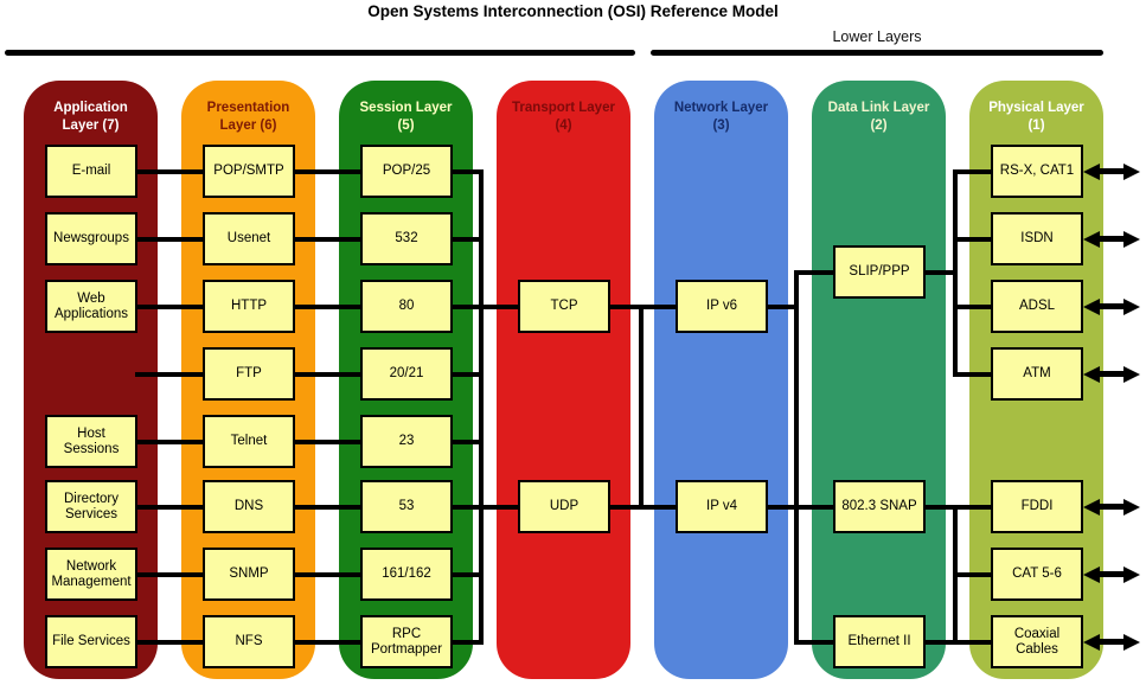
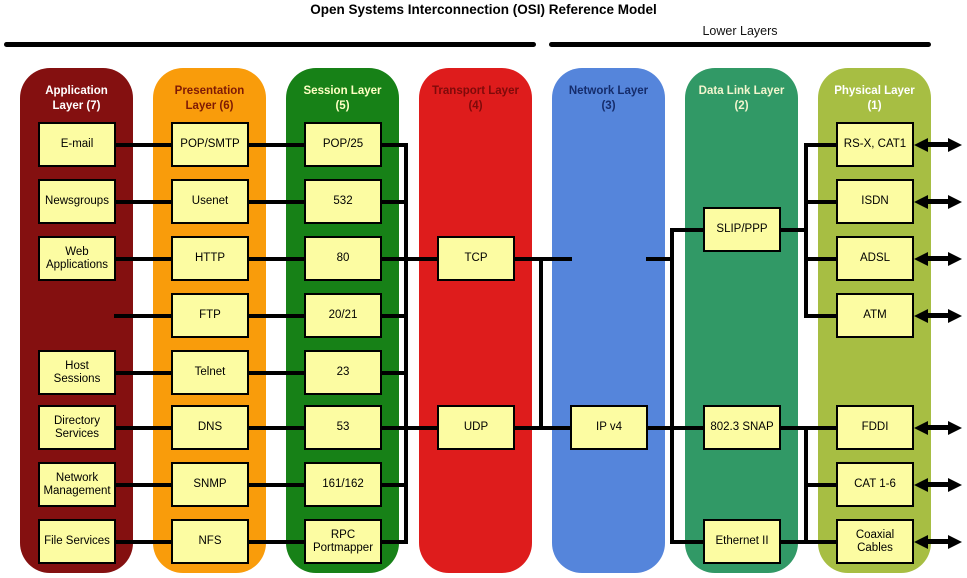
  Open Systems Interconnection (OSI) Reference Model
  Lower Layers
  Application Layer (7)
  Presentation Layer (6)
  Session Layer (5)
  Transport Layer (4)
  Network Layer (3)
  Data Link Layer (2)
  Physical Layer (1)
  E-mail
  Newsgroups
  Web Applications
  Host Sessions
  Directory Services
  Network Management
  File Services
  POP/SMTP
  Usenet
  HTTP
  FTP
  Telnet
  DNS
  SNMP
  NFS
  POP/25
  532
  80
  20/21
  23
  53
  161/162
  RPC Portmapper
  TCP
  UDP
- IP v6
  IP v4
  SLIP/PPP
  802.3 SNAP
  Ethernet II
  RS-X, CAT1
  ISDN
  ADSL
  ATM
  FDDI
- CAT 5-6
+ CAT 1-6
  Coaxial Cables
